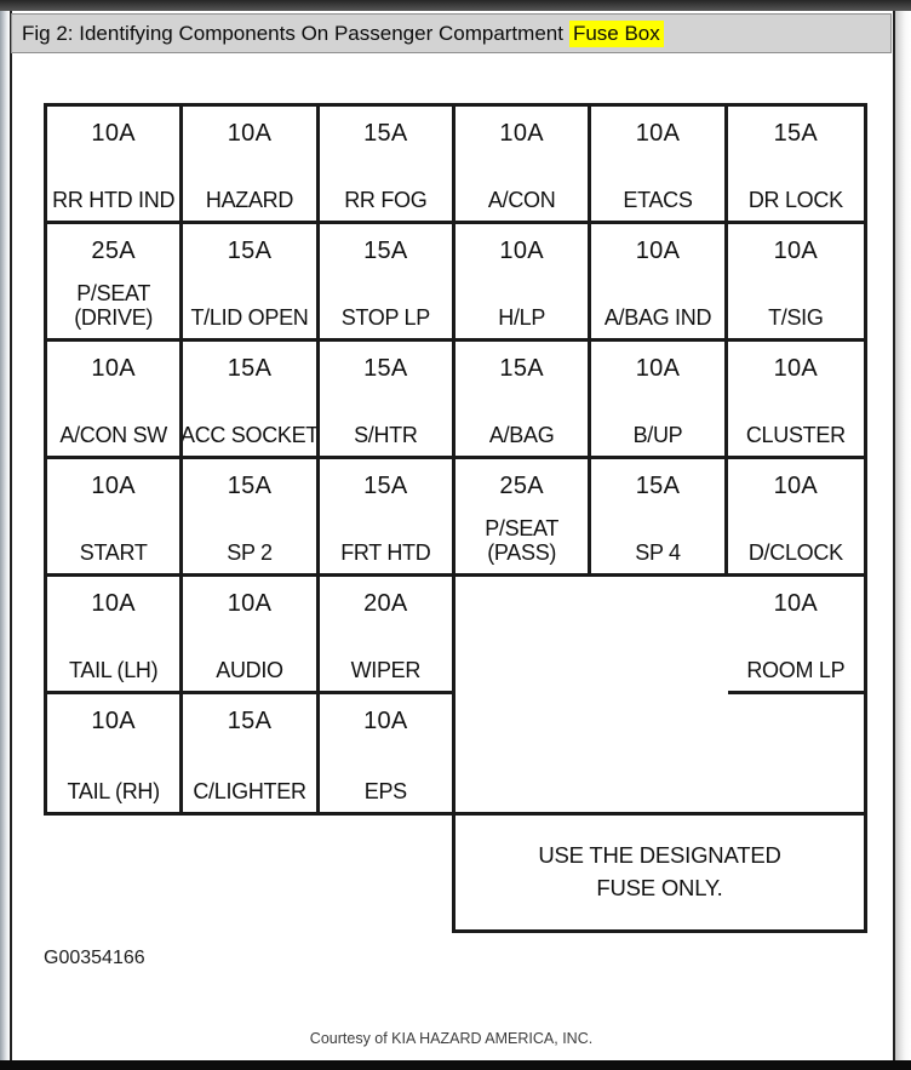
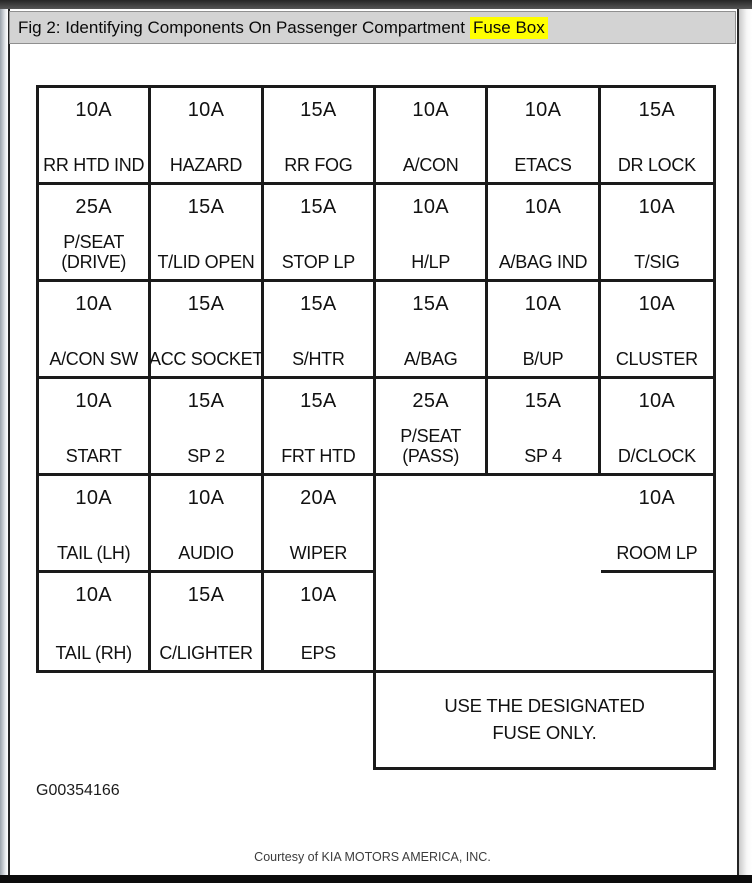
  Fig 2: Identifying Components On Passenger Compartment
  Fuse Box
  10A
  RR HTD IND
  10A
  HAZARD
  15A
  RR FOG
  10A
  A/CON
  10A
  ETACS
  15A
  DR LOCK
  25A
  P/SEAT
  (DRIVE)
  15A
  T/LID OPEN
  15A
  STOP LP
  10A
  H/LP
  10A
  A/BAG IND
  10A
  T/SIG
  10A
  A/CON SW
  15A
  ACC SOCKET
  15A
  S/HTR
  15A
  A/BAG
  10A
  B/UP
  10A
  CLUSTER
  10A
  START
  15A
  SP 2
  15A
  FRT HTD
  25A
  P/SEAT
  (PASS)
  15A
  SP 4
  10A
  D/CLOCK
  10A
  TAIL (LH)
  10A
  AUDIO
  20A
  WIPER
  10A
  ROOM LP
  10A
  TAIL (RH)
  15A
  C/LIGHTER
  10A
  EPS
  USE THE DESIGNATED
  FUSE ONLY.
  G00354166
- Courtesy of KIA HAZARD AMERICA, INC.
+ Courtesy of KIA MOTORS AMERICA, INC.
